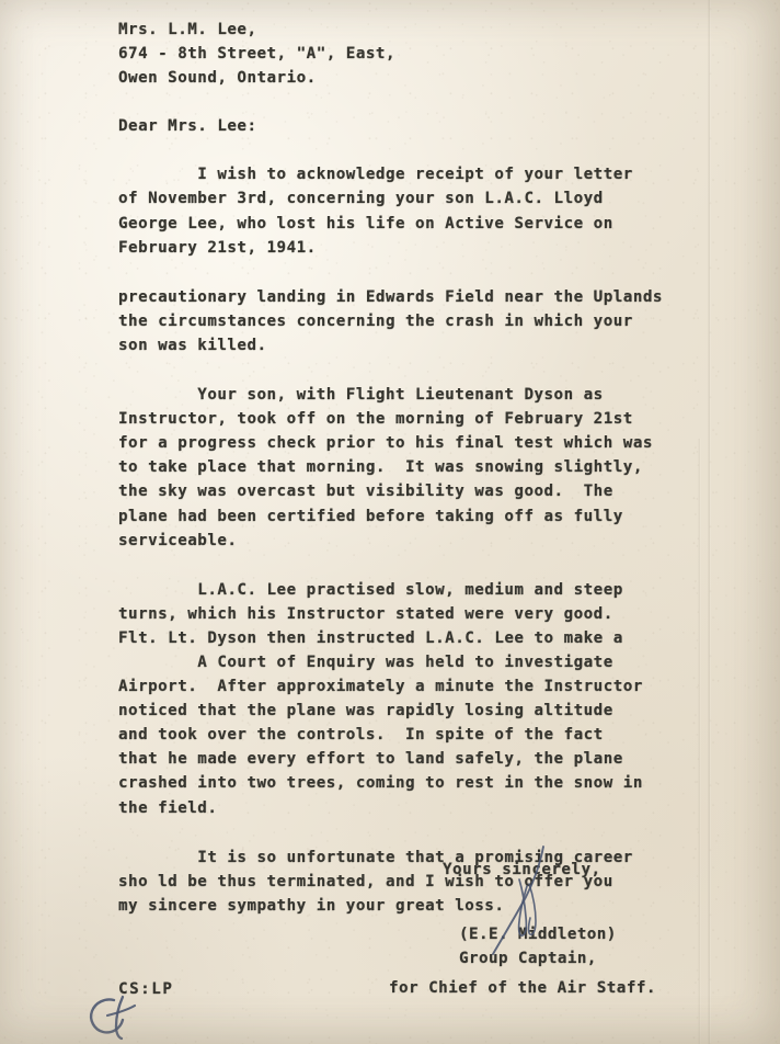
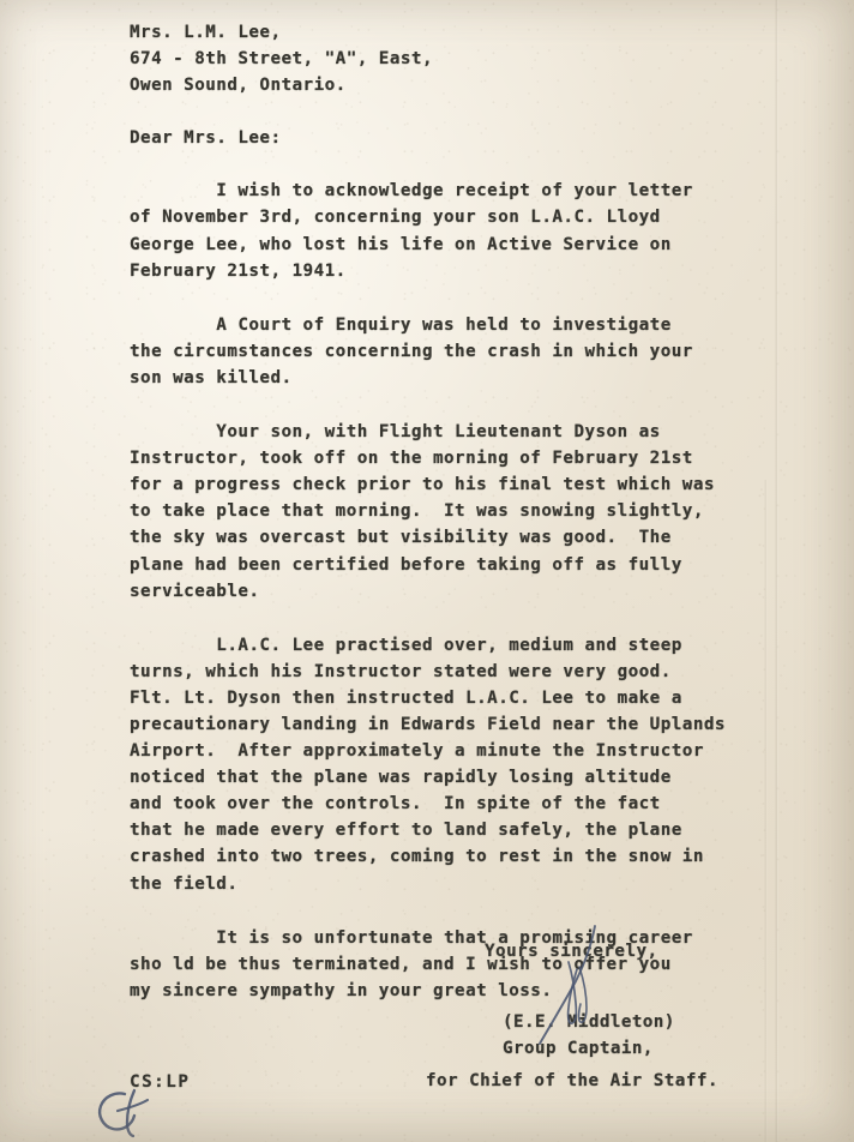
  Mrs. L.M. Lee,
  674 - 8th Street, "A", East,
  Owen Sound, Ontario.
  Dear Mrs. Lee:
  I wish to acknowledge receipt of your letter
  of November 3rd, concerning your son L.A.C. Lloyd
  George Lee, who lost his life on Active Service on
  February 21st, 1941.
- precautionary landing in Edwards Field near the Uplands
+ A Court of Enquiry was held to investigate
  the circumstances concerning the crash in which your
  son was killed.
  Your son, with Flight Lieutenant Dyson as
  Instructor, took off on the morning of February 21st
  for a progress check prior to his final test which was
  to take place that morning. It was snowing slightly,
  the sky was overcast but visibility was good. The
  plane had been certified before taking off as fully
  serviceable.
- L.A.C. Lee practised slow, medium and steep
+ L.A.C. Lee practised over, medium and steep
  turns, which his Instructor stated were very good.
  Flt. Lt. Dyson then instructed L.A.C. Lee to make a
- A Court of Enquiry was held to investigate
+ precautionary landing in Edwards Field near the Uplands
  Airport. After approximately a minute the Instructor
  noticed that the plane was rapidly losing altitude
  and took over the controls. In spite of the fact
  that he made every effort to land safely, the plane
  crashed into two trees, coming to rest in the snow in
  the field.
  It is so unfortunate that a promising career
  sho ld be thus terminated, and I wish to offer you
  my sincere sympathy in your great loss.
  Yours sincerely,
  (E.E. Middleton)
  Group Captain,
  for Chief of the Air Staff.
  CS:LP
